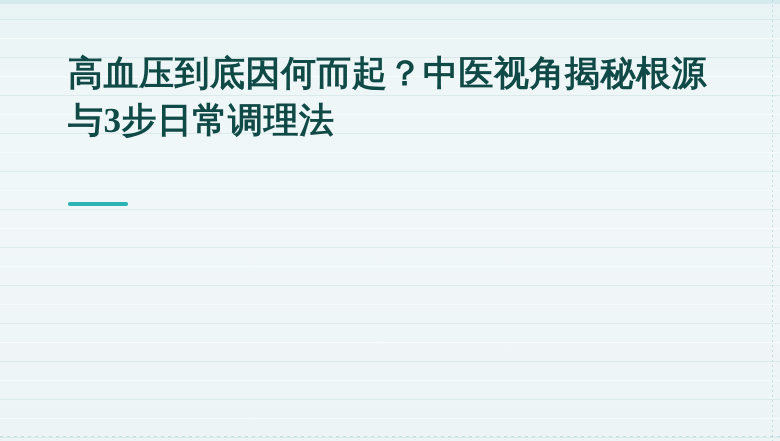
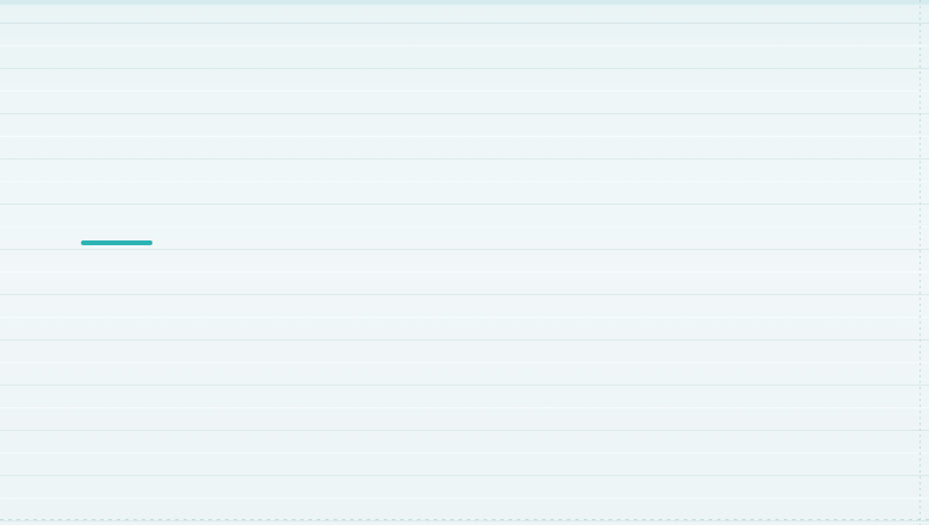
- 高血压到底因何而起？中医视角揭秘根源与3步日常调理法
